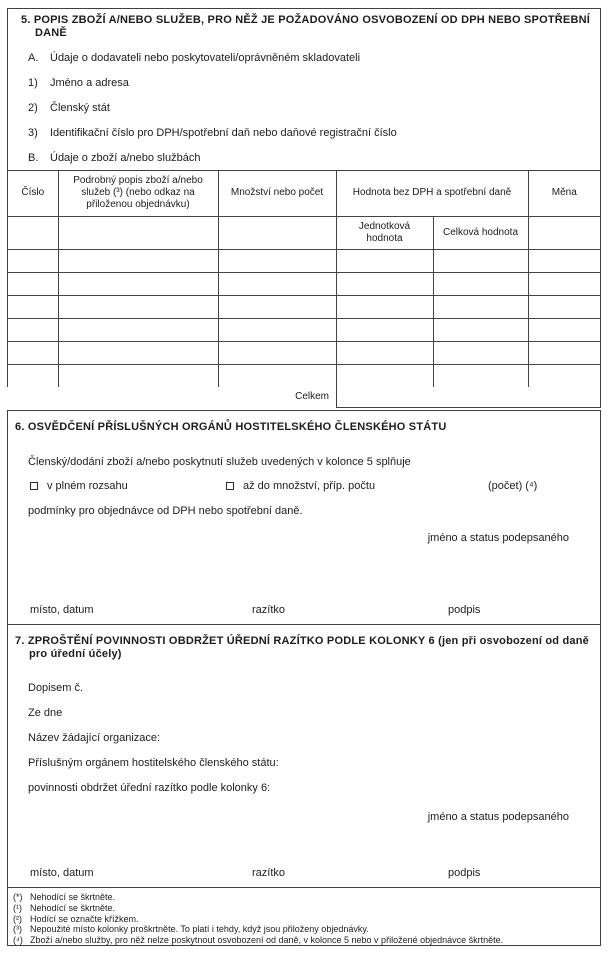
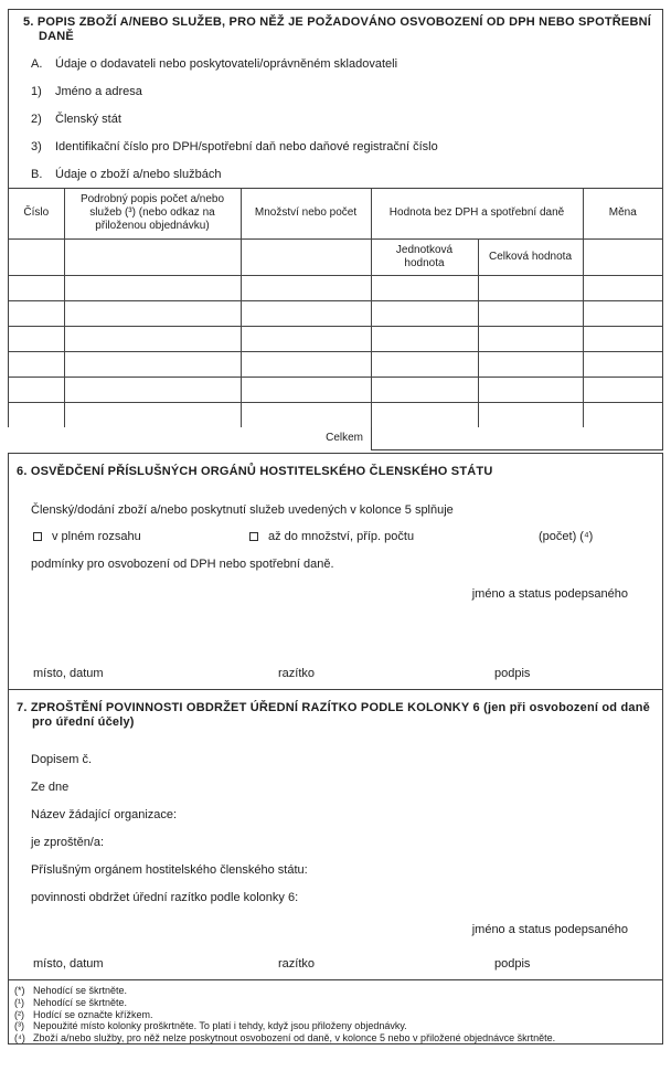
  5. POPIS ZBOŽÍ A/NEBO SLUŽEB, PRO NĚŽ JE POŽADOVÁNO OSVOBOZENÍ OD DPH NEBO SPOTŘEBNÍ DANĚ
  A.
  Údaje o dodavateli nebo poskytovateli/oprávněném skladovateli
  1)
  Jméno a adresa
  2)
  Členský stát
  3)
  Identifikační číslo pro DPH/spotřební daň nebo daňové registrační číslo
  B.
  Údaje o zboží a/nebo službách
- Číslo	Podrobný popis zboží a/nebo služeb (³) (nebo odkaz na přiloženou objednávku)	Množství nebo počet	Hodnota bez DPH a spotřební daně	Měna
+ Číslo	Podrobný popis počet a/nebo služeb (³) (nebo odkaz na přiloženou objednávku)	Množství nebo počet	Hodnota bez DPH a spotřební daně	Měna
  			Jednotková hodnota	Celková hodnota
  Celkem
  6. OSVĚDČENÍ PŘÍSLUŠNÝCH ORGÁNŮ HOSTITELSKÉHO ČLENSKÉHO STÁTU
  Členský/dodání zboží a/nebo poskytnutí služeb uvedených v kolonce 5 splňuje
  v plném rozsahu
  až do množství, příp. počtu
  (počet) (⁴)
- podmínky pro objednávce od DPH nebo spotřební daně.
+ podmínky pro osvobození od DPH nebo spotřební daně.
  jméno a status podepsaného
  místo, datum
  razítko
  podpis
  7. ZPROŠTĚNÍ POVINNOSTI OBDRŽET ÚŘEDNÍ RAZÍTKO PODLE KOLONKY 6 (jen při osvobození od daně pro úřední účely)
  Dopisem č.
  Ze dne
  Název žádající organizace:
+ je zproštěn/a:
  Příslušným orgánem hostitelského členského státu:
  povinnosti obdržet úřední razítko podle kolonky 6:
  jméno a status podepsaného
  místo, datum
  razítko
  podpis
  (*)
  Nehodící se škrtněte.
  (¹)
  Nehodící se škrtněte.
  (²)
  Hodící se označte křížkem.
  (³)
  Nepoužité místo kolonky proškrtněte. To platí i tehdy, když jsou přiloženy objednávky.
  (⁴)
  Zboží a/nebo služby, pro něž nelze poskytnout osvobození od daně, v kolonce 5 nebo v přiložené objednávce škrtněte.
